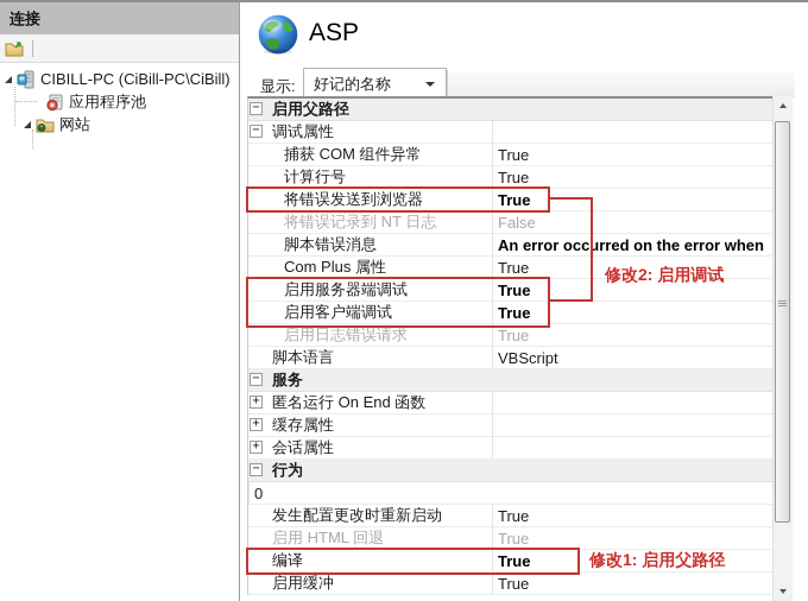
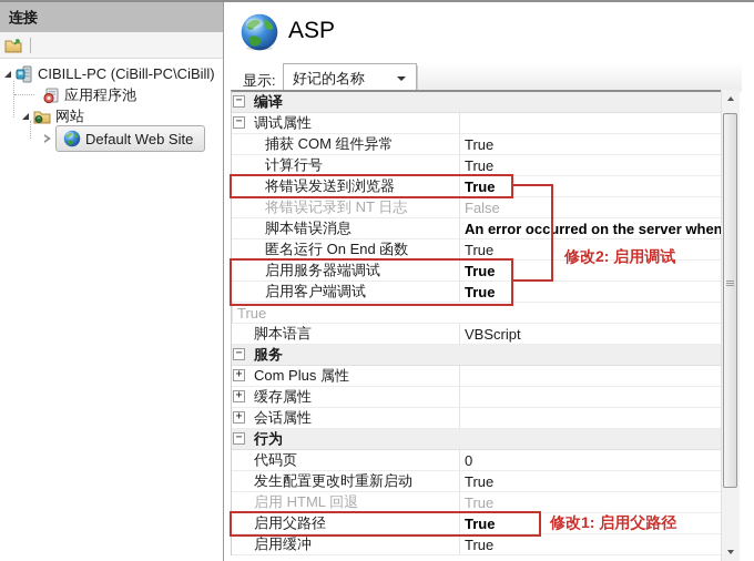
  连接
  CIBILL-PC (CiBill-PC\CiBill)
  应用程序池
  网站
+ Default Web Site
  ASP
  显示:
  好记的名称
  −
- 启用父路径
+ 编译
  −
  调试属性
  捕获 COM 组件异常
  True
  计算行号
  True
  将错误发送到浏览器
  True
  将错误记录到 NT 日志
  False
  脚本错误消息
- An error occurred on the error when
+ An error occurred on the server when
- Com Plus 属性
+ 匿名运行 On End 函数
  True
  启用服务器端调试
  True
  启用客户端调试
  True
- 启用日志错误请求
  True
  脚本语言
  VBScript
  −
  服务
  +
- 匿名运行 On End 函数
+ Com Plus 属性
  +
  缓存属性
  +
  会话属性
  −
  行为
+ 代码页
  0
  发生配置更改时重新启动
  True
  启用 HTML 回退
  True
- 编译
+ 启用父路径
  True
  启用缓冲
  True
  修改2: 启用调试
  修改1: 启用父路径
